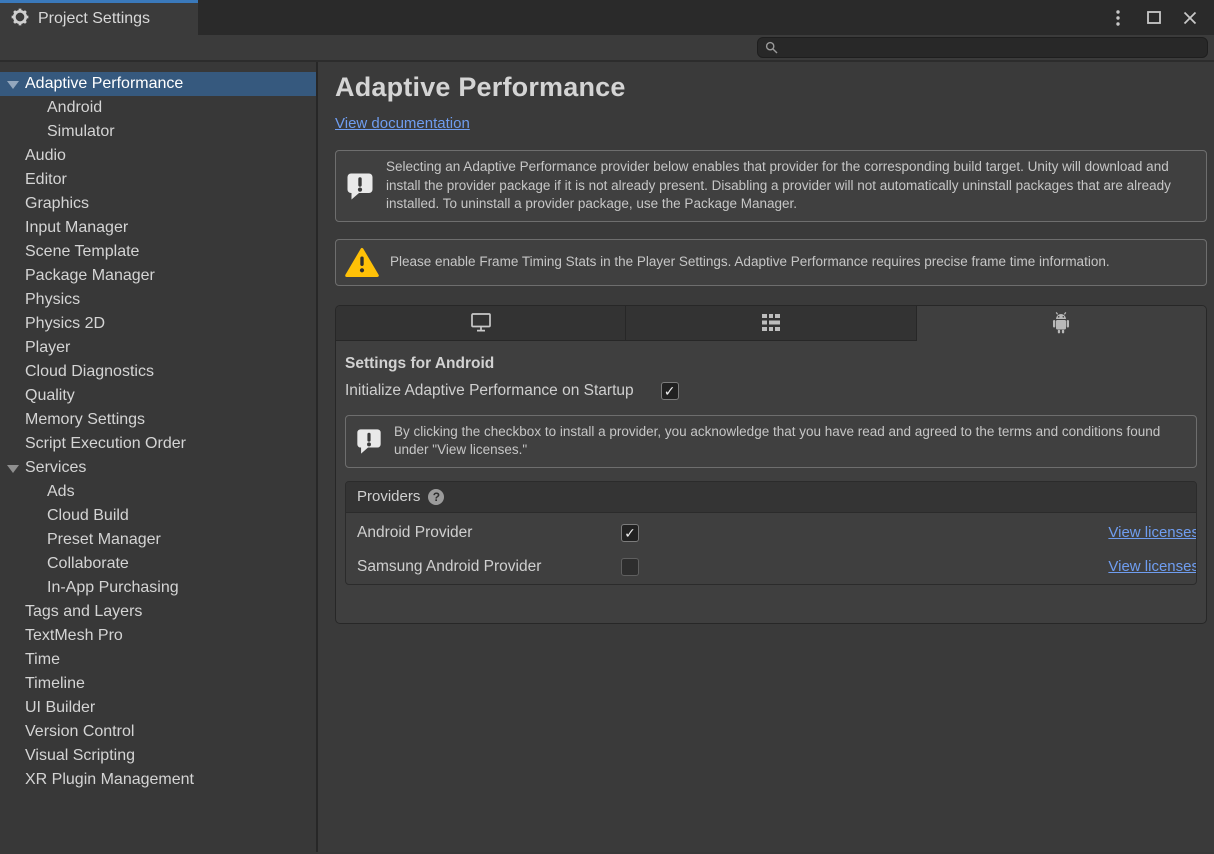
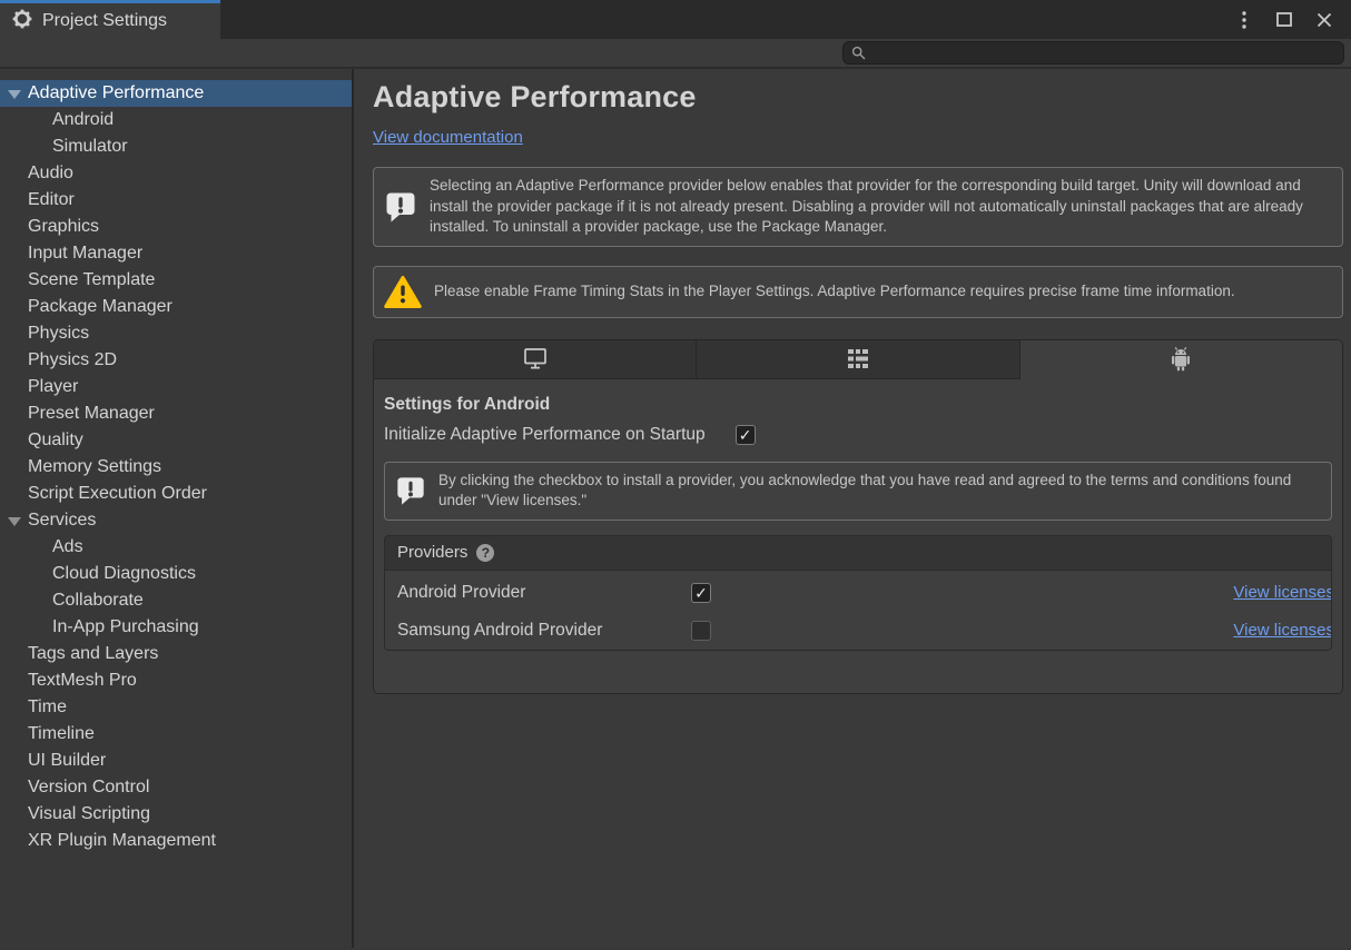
  Project Settings
  Adaptive Performance
  Android
  Simulator
  Audio
  Editor
  Graphics
  Input Manager
  Scene Template
  Package Manager
  Physics
  Physics 2D
  Player
- Cloud Diagnostics
+ Preset Manager
  Quality
  Memory Settings
  Script Execution Order
  Services
  Ads
- Cloud Build
- Preset Manager
+ Cloud Diagnostics
  Collaborate
  In-App Purchasing
  Tags and Layers
  TextMesh Pro
  Time
  Timeline
  UI Builder
  Version Control
  Visual Scripting
  XR Plugin Management
  Adaptive Performance
  View documentation
  Selecting an Adaptive Performance provider below enables that provider for the corresponding build target. Unity will download and install the provider package if it is not already present. Disabling a provider will not automatically uninstall packages that are already installed. To uninstall a provider package, use the Package Manager.
  Please enable Frame Timing Stats in the Player Settings. Adaptive Performance requires precise frame time information.
  Settings for Android
  Initialize Adaptive Performance on Startup
  ✓
  By clicking the checkbox to install a provider, you acknowledge that you have read and agreed to the terms and conditions found under "View licenses."
  Providers
  ?
  Android Provider
  ✓
  View licenses
  Samsung Android Provider
  View licenses
